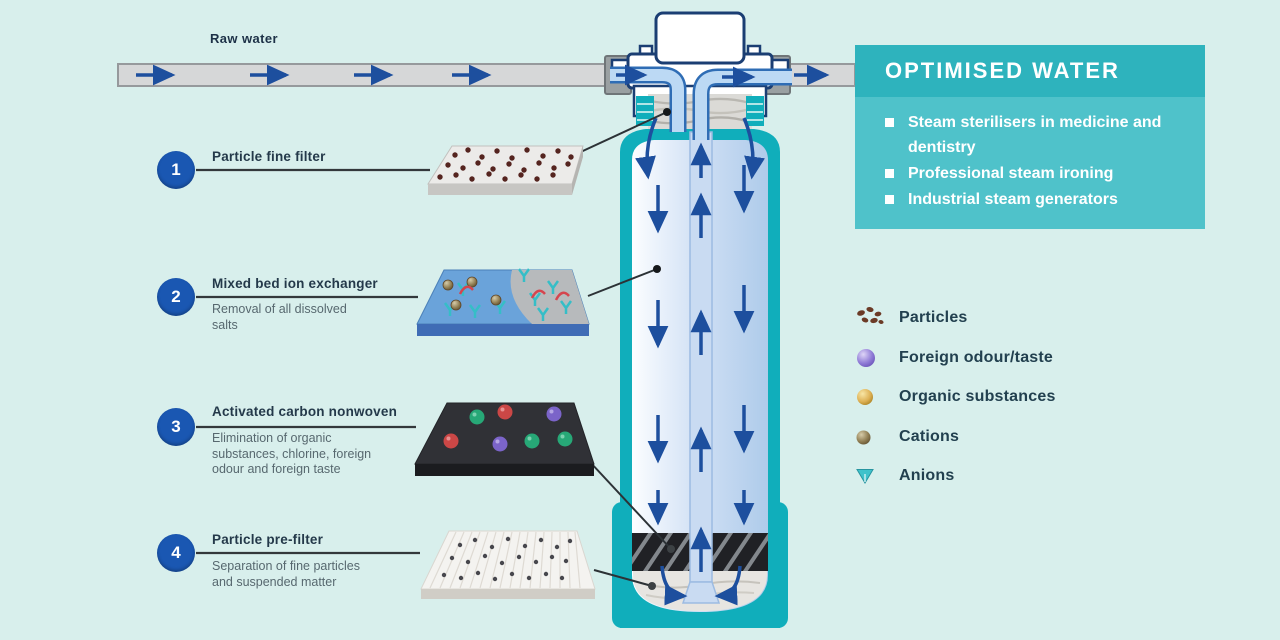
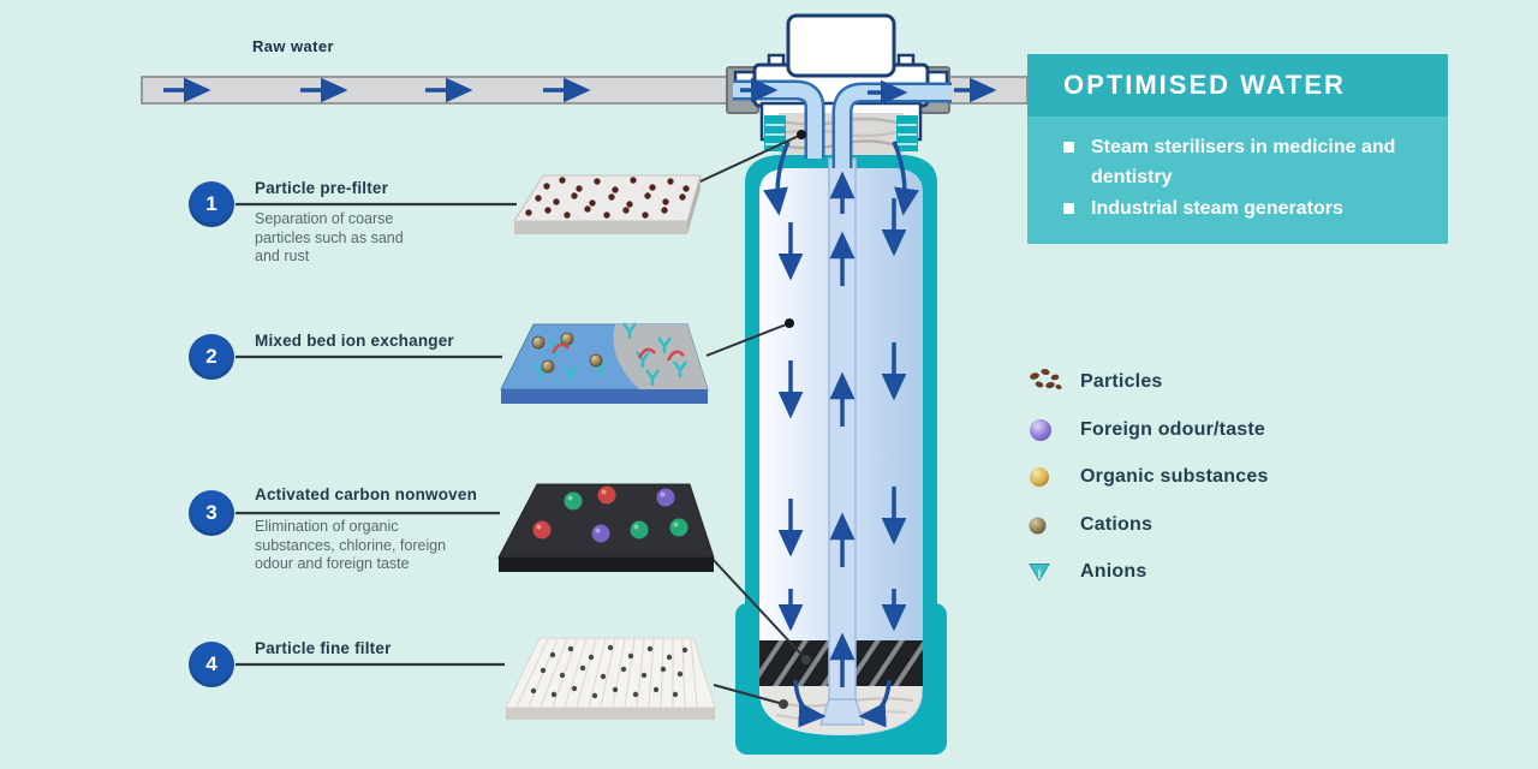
  Raw water
  1
- Particle fine filter
+ Particle pre-filter
+ Separation of coarse
+ particles such as sand
+ and rust
  2
  Mixed bed ion exchanger
- Removal of all dissolved
- salts
  3
  Activated carbon nonwoven
  Elimination of organic
  substances, chlorine, foreign
  odour and foreign taste
  4
- Particle pre-filter
+ Particle fine filter
- Separation of fine particles
- and suspended matter
  OPTIMISED WATER
  Steam sterilisers in medicine and dentistry
- Professional steam ironing
  Industrial steam generators
  Particles
  Foreign odour/taste
  Organic substances
  Cations
  Anions
